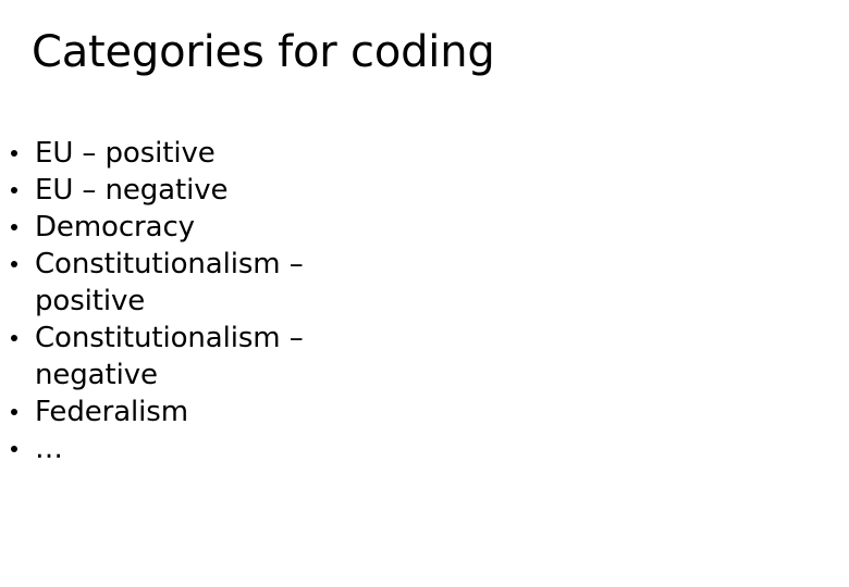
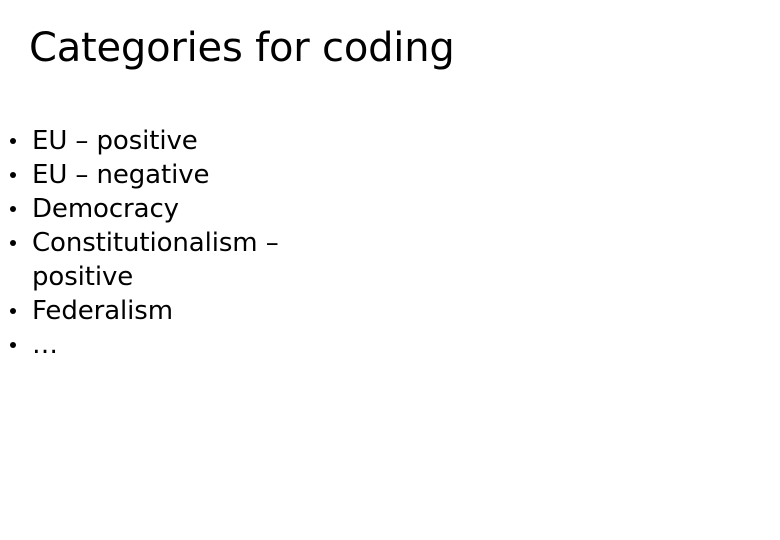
  Categories for coding
  EU – positive
  EU – negative
  Democracy
  Constitutionalism – positive
- Constitutionalism – negative
  Federalism
  …
